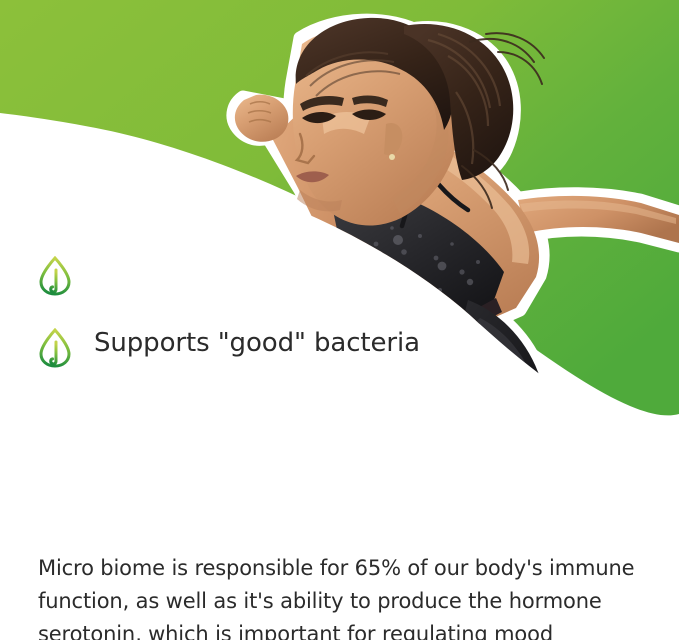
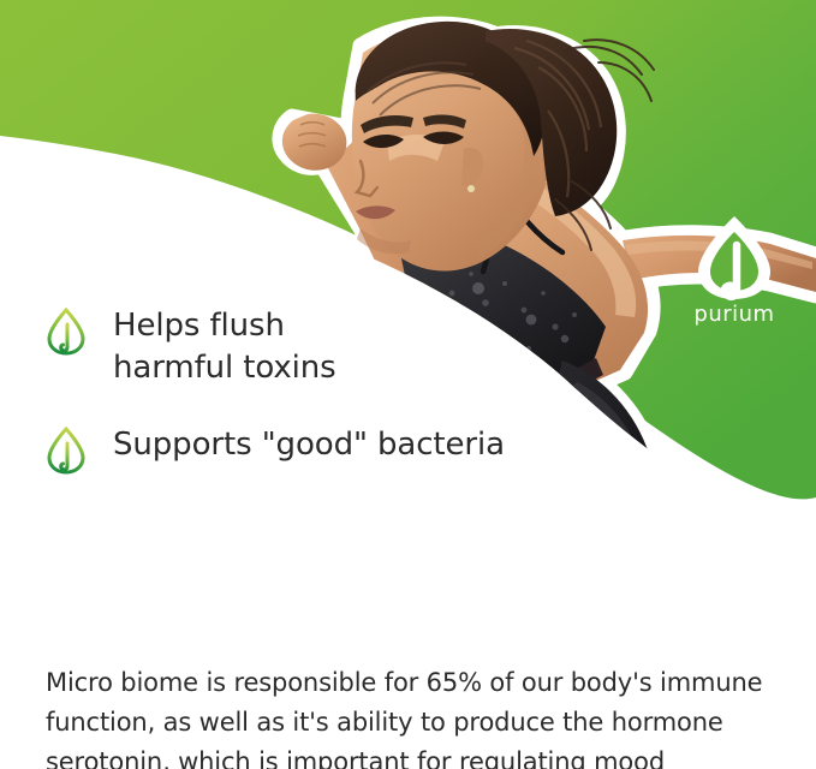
+ purium
+ Helps flush
+ harmful toxins
  Supports "good" bacteria
  Micro biome is responsible for 65% of our body's immune function, as well as it's ability to produce the hormone serotonin, which is important for regulating mood
